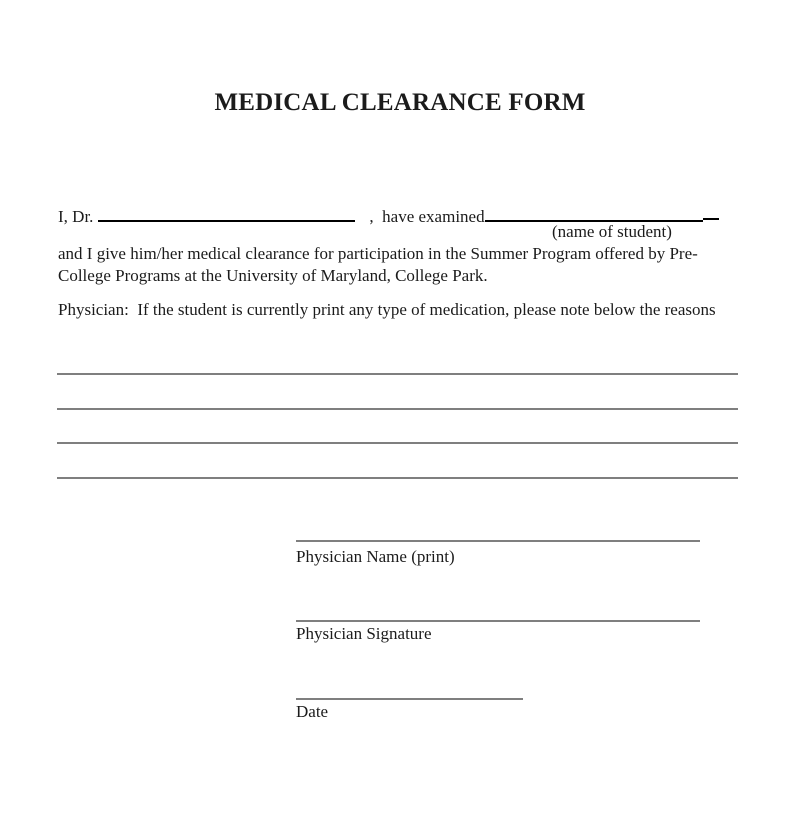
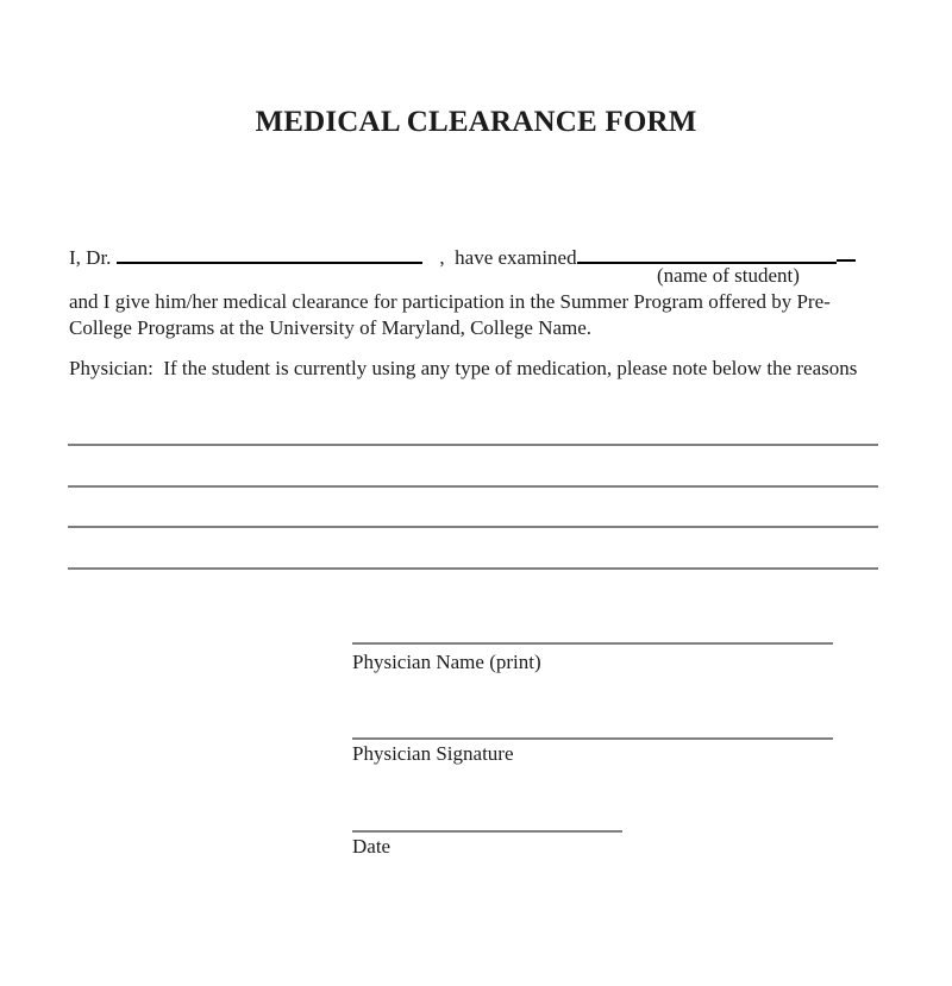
  MEDICAL CLEARANCE FORM
  I, Dr. , have examined
  (name of student)
  and I give him/her medical clearance for participation in the Summer Program offered by Pre-
- College Programs at the University of Maryland, College Park.
+ College Programs at the University of Maryland, College Name.
- Physician: If the student is currently print any type of medication, please note below the reasons
+ Physician: If the student is currently using any type of medication, please note below the reasons
  Physician Name (print)
  Physician Signature
  Date
